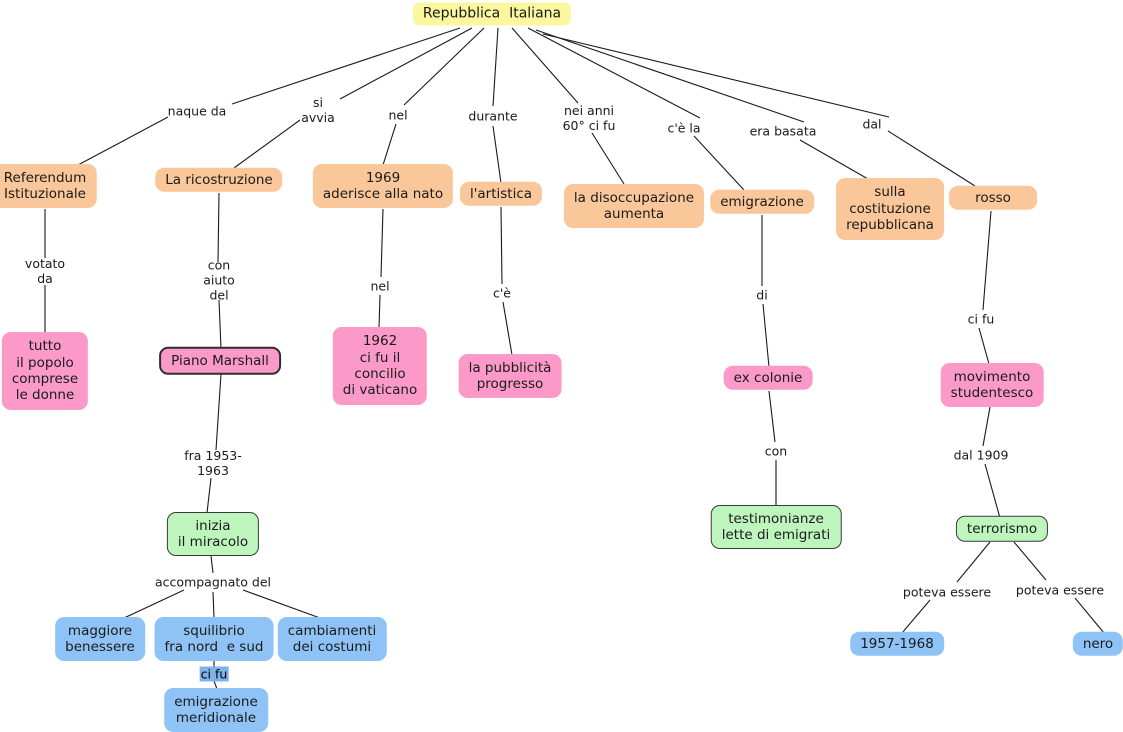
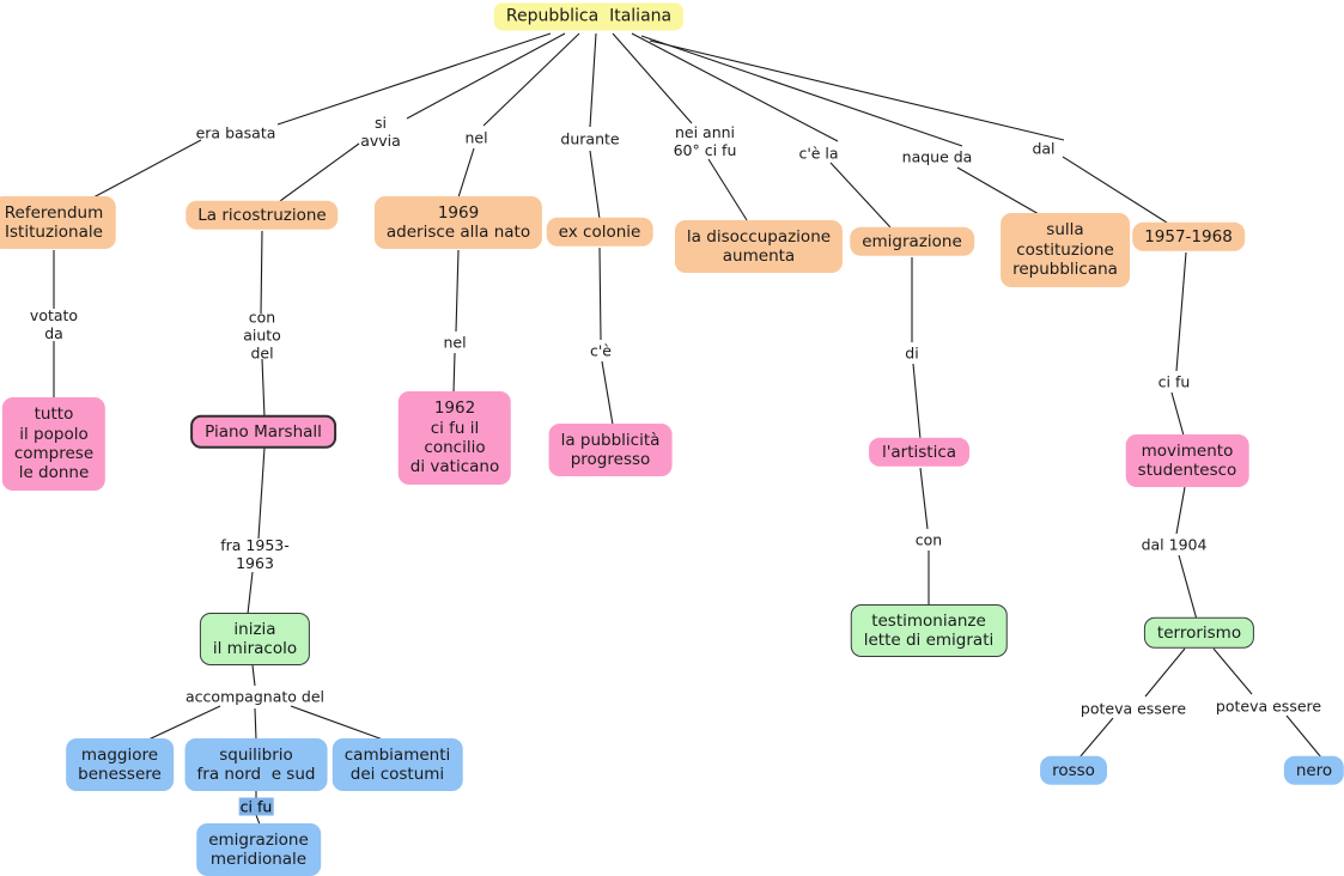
  Repubblica Italiana
  Referendum
  Istituzionale
  La ricostruzione
  1969
  aderisce alla nato
- l'artistica
+ ex colonie
  la disoccupazione
  aumenta
  emigrazione
  sulla
  costituzione
  repubblicana
- rosso
+ 1957-1968
  tutto
  il popolo
  comprese
  le donne
  Piano Marshall
  1962
  ci fu il
  concilio
  di vaticano
  la pubblicità
  progresso
- ex colonie
+ l'artistica
  movimento
  studentesco
  testimonianze
  lette di emigrati
  terrorismo
  inizia
  il miracolo
  maggiore
  benessere
  squilibrio
  fra nord e sud
  cambiamenti
  dei costumi
  emigrazione
  meridionale
- 1957-1968
+ rosso
  nero
- naque da
+ era basata
  si
  avvia
  nel
  durante
  nei anni
  60° ci fu
  c'è la
- era basata
+ naque da
  dal
  votato
  da
  con
  aiuto
  del
  nel
  c'è
  di
  ci fu
  fra 1953-
  1963
  con
- dal 1909
+ dal 1904
  accompagnato del
  ci fu
  poteva essere
  poteva essere
